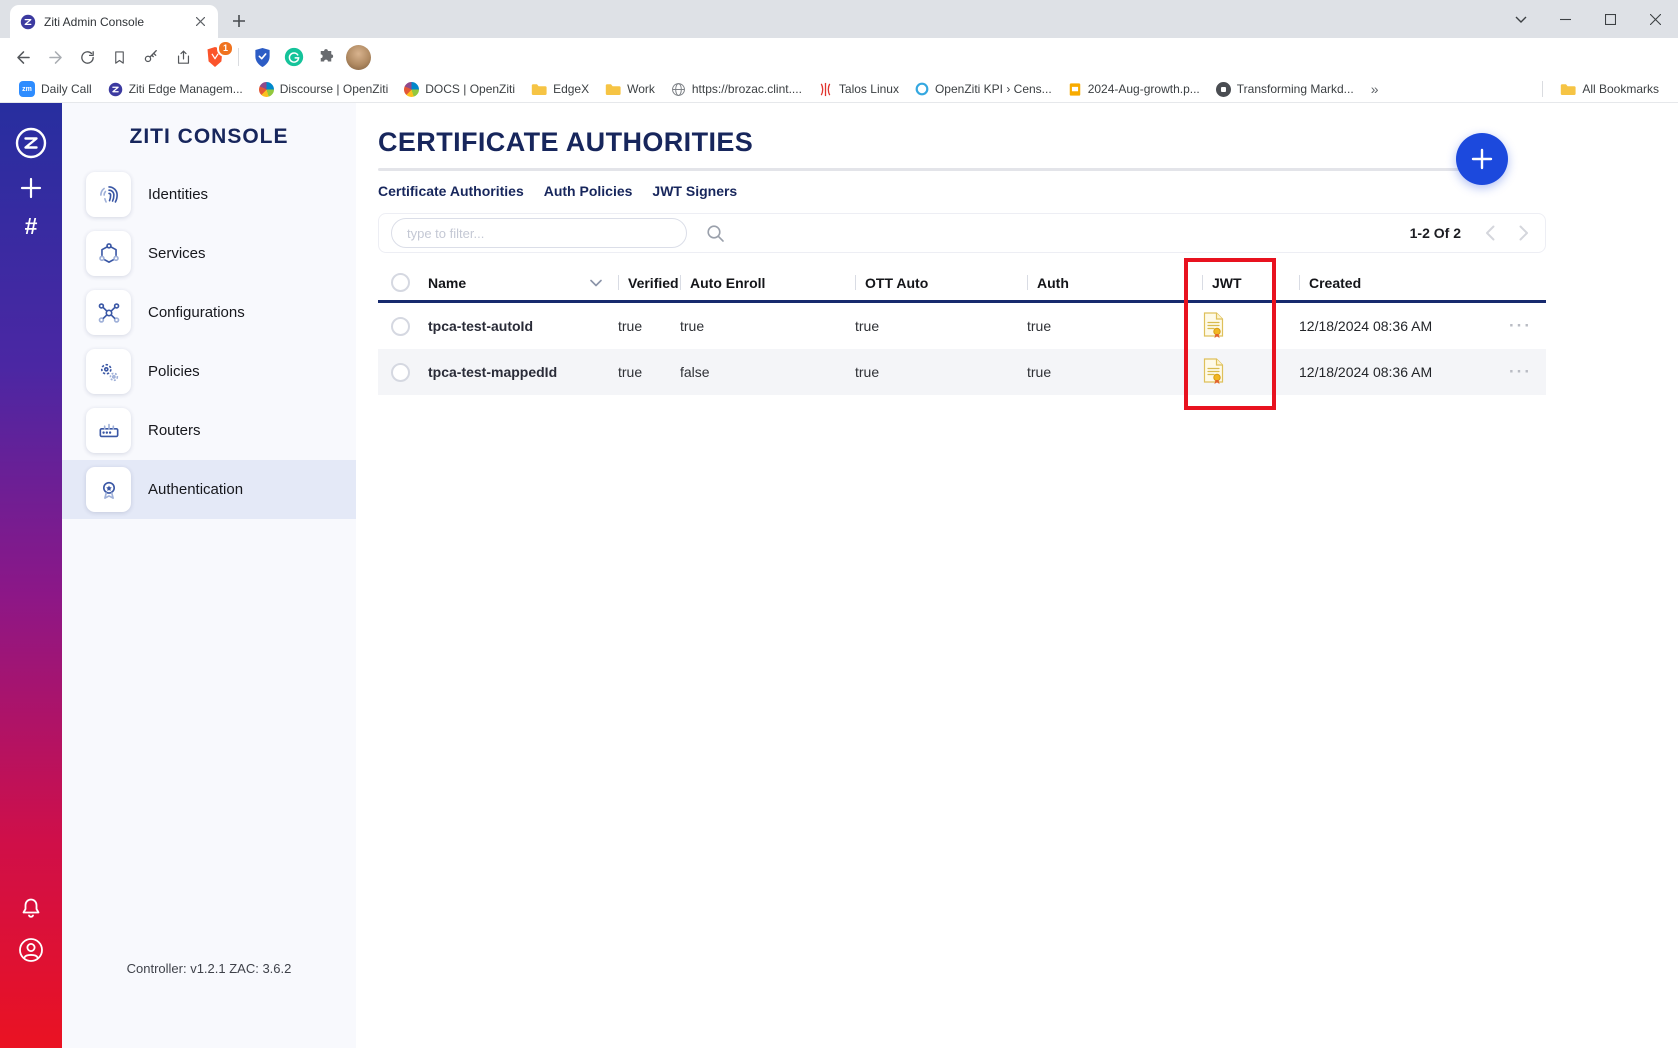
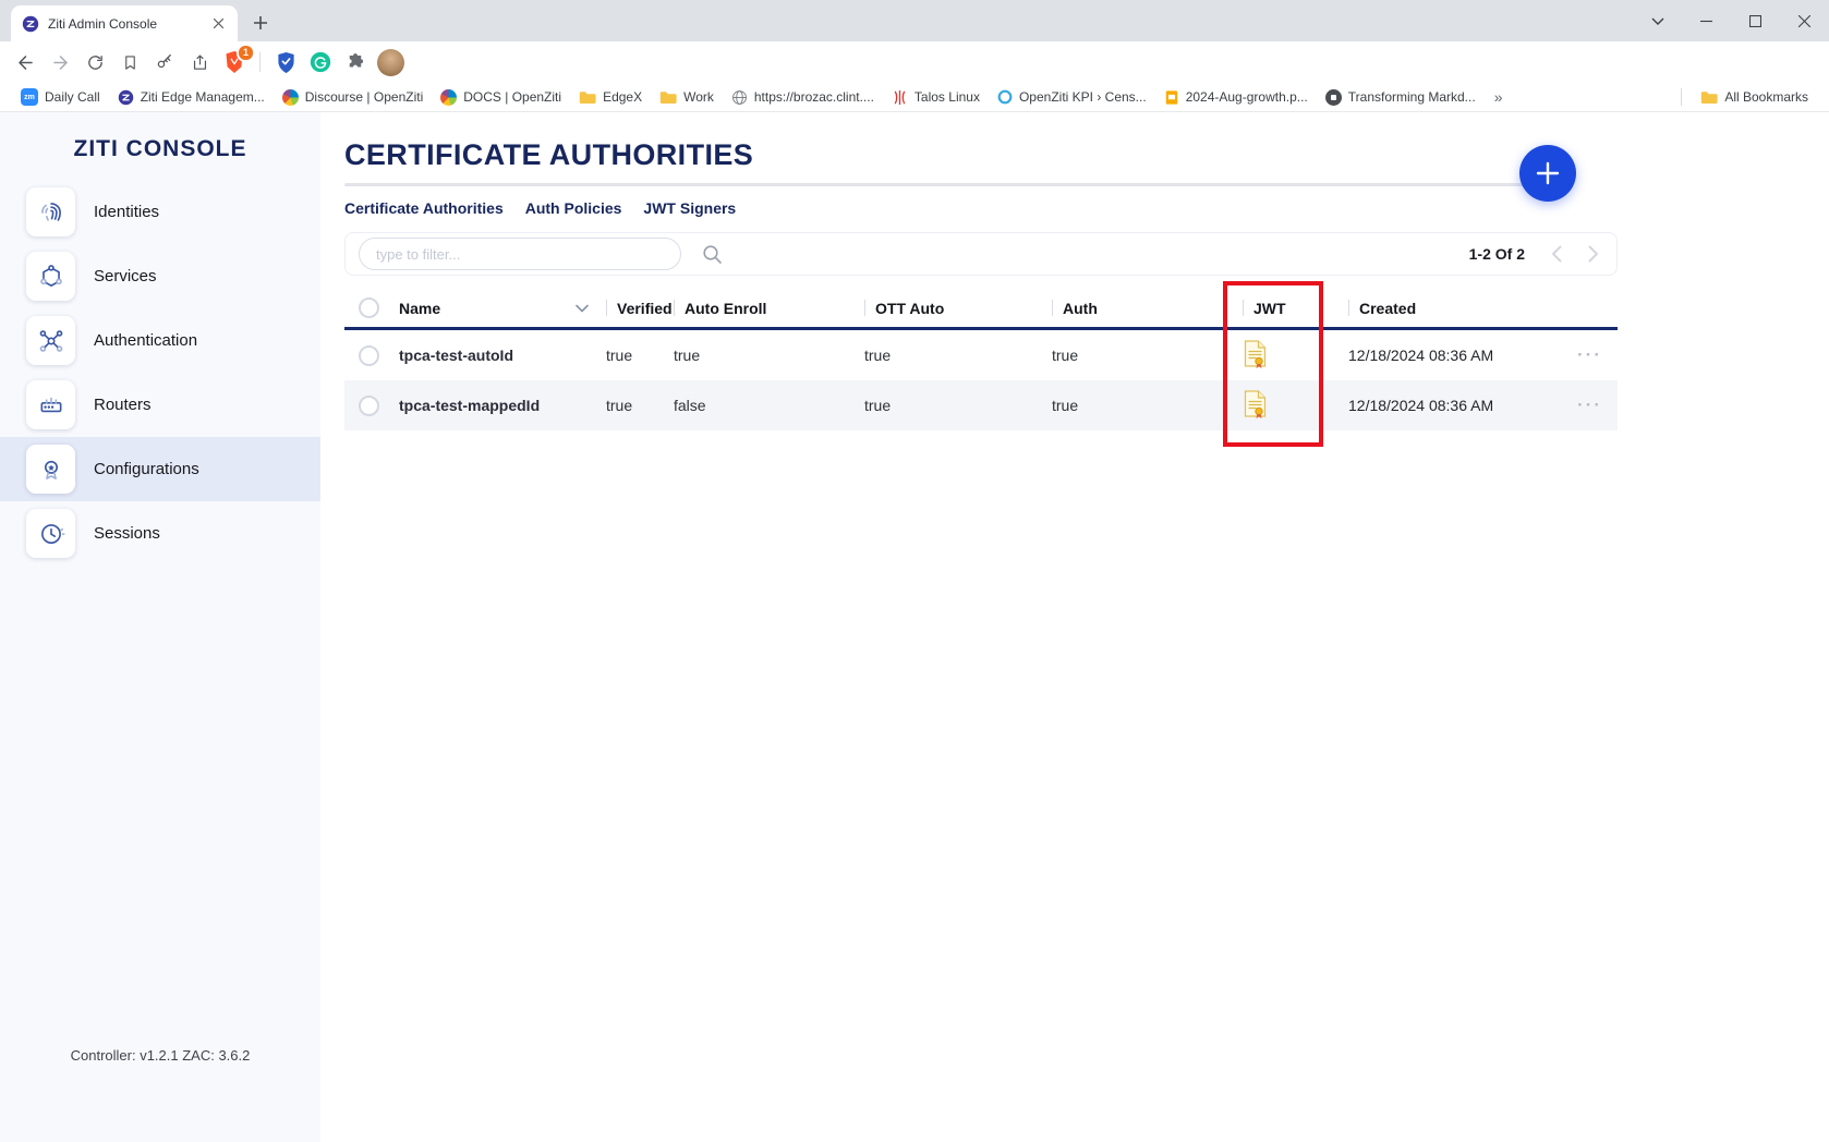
  Ziti Admin Console
  1
  Daily Call
  Ziti Edge Managem...
  Discourse | OpenZiti
  DOCS | OpenZiti
  EdgeX
  Work
  https://brozac.clint....
  Talos Linux
  OpenZiti KPI › Cens...
  2024-Aug-growth.p...
  Transforming Markd...
  »
  All Bookmarks
- #
  ZITI CONSOLE
  Identities
  Services
- Configurations
+ Authentication
- Policies
  Routers
- Authentication
+ Configurations
+ Sessions
  Controller: v1.2.1 ZAC: 3.6.2
  CERTIFICATE AUTHORITIES
  Certificate Authorities
  Auth Policies
  JWT Signers
  type to filter...
  1-2 Of 2
  Name
  Verified
  Auto Enroll
  OTT Auto
  Auth
  JWT
  Created
  tpca-test-autoId
  true
  true
  true
  true
  12/18/2024 08:36 AM
  ···
  tpca-test-mappedId
  true
  false
  true
  true
  12/18/2024 08:36 AM
  ···
